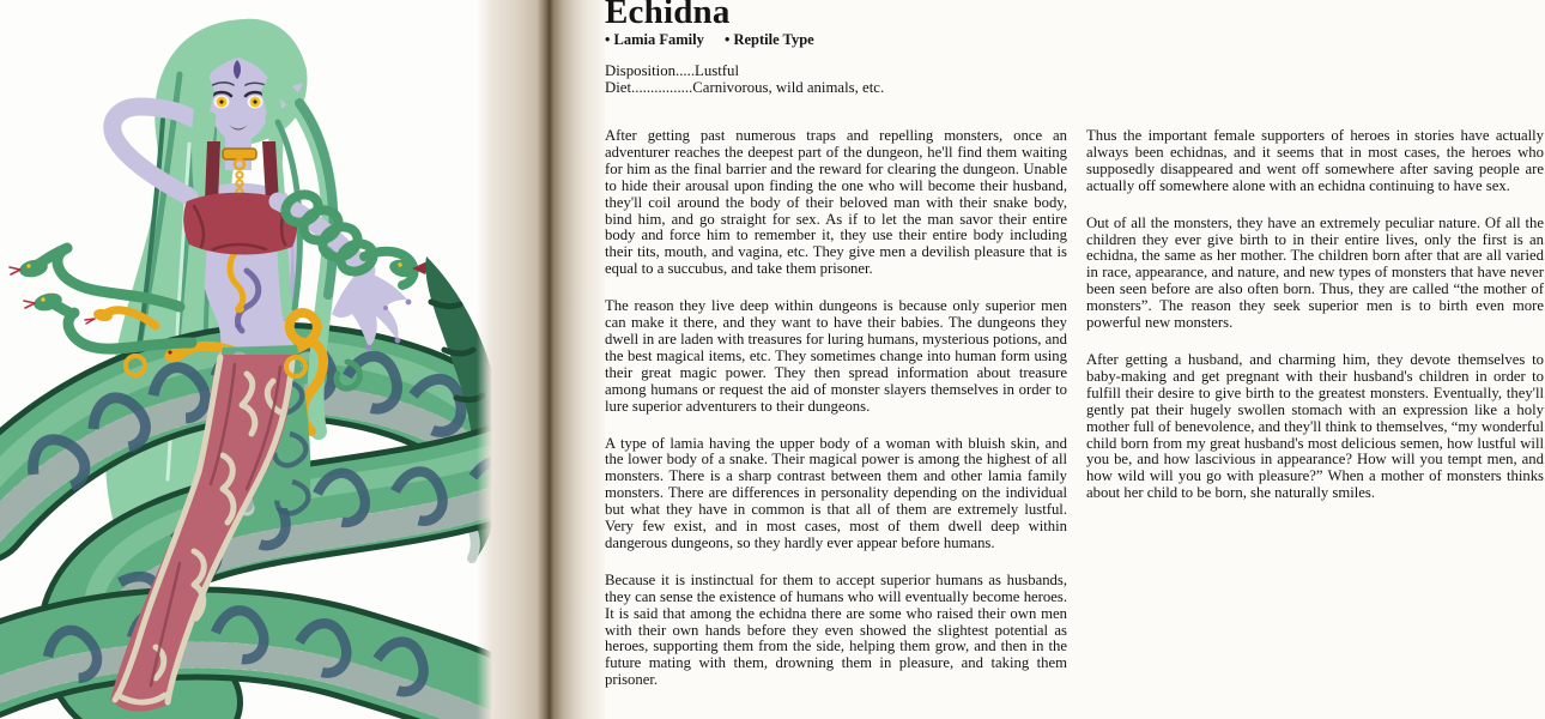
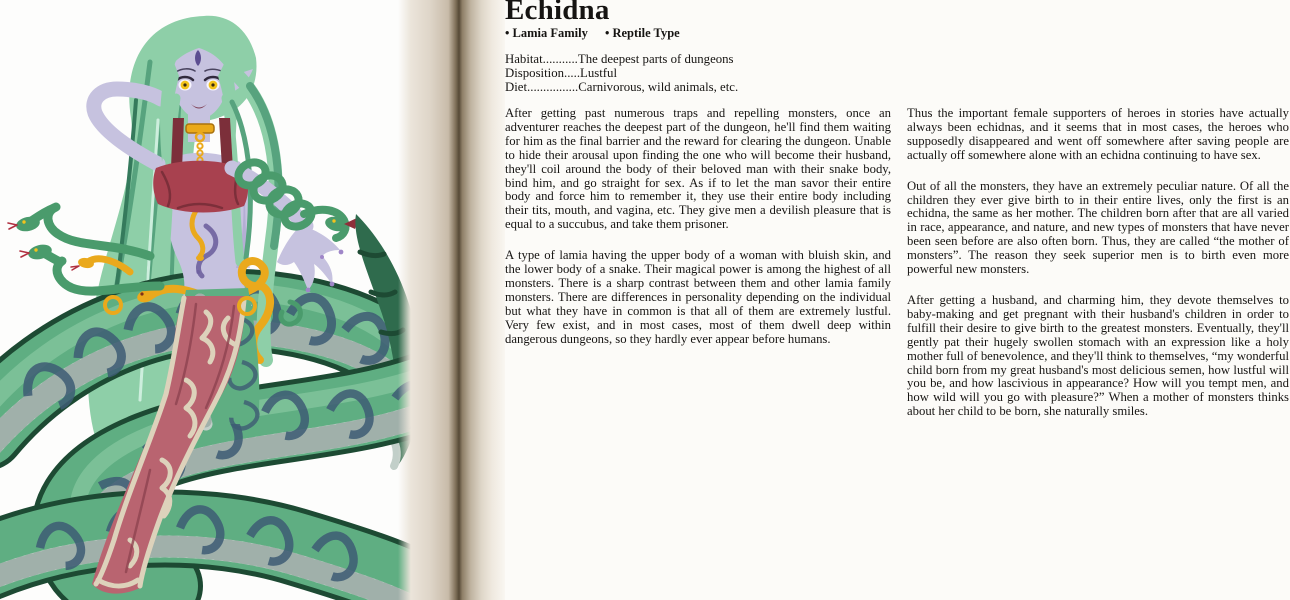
  Echidna
  • Lamia Family • Reptile Type
+ Habitat...........The deepest parts of dungeons
  Disposition.....Lustful
  Diet................Carnivorous, wild animals, etc.
  After getting past numerous traps and repelling monsters, once an adventurer reaches the deepest part of the dungeon, he'll find them waiting for him as the final barrier and the reward for clearing the dungeon. Unable to hide their arousal upon finding the one who will become their husband, they'll coil around the body of their beloved man with their snake body, bind him, and go straight for sex. As if to let the man savor their entire body and force him to remember it, they use their entire body including their tits, mouth, and vagina, etc. They give men a devilish pleasure that is equal to a succubus, and take them prisoner.
- The reason they live deep within dungeons is because only superior men can make it there, and they want to have their babies. The dungeons they dwell in are laden with treasures for luring humans, mysterious potions, and the best magical items, etc. They sometimes change into human form using their great magic power. They then spread information about treasure among humans or request the aid of monster slayers themselves in order to lure superior adventurers to their dungeons.
  A type of lamia having the upper body of a woman with bluish skin, and the lower body of a snake. Their magical power is among the highest of all monsters. There is a sharp contrast between them and other lamia family monsters. There are differences in personality depending on the individual but what they have in common is that all of them are extremely lustful. Very few exist, and in most cases, most of them dwell deep within dangerous dungeons, so they hardly ever appear before humans.
- Because it is instinctual for them to accept superior humans as husbands, they can sense the existence of humans who will eventually become heroes. It is said that among the echidna there are some who raised their own men with their own hands before they even showed the slightest potential as heroes, supporting them from the side, helping them grow, and then in the future mating with them, drowning them in pleasure, and taking them prisoner.
  Thus the important female supporters of heroes in stories have actually always been echidnas, and it seems that in most cases, the heroes who supposedly disappeared and went off somewhere after saving people are actually off somewhere alone with an echidna continuing to have sex.
  Out of all the monsters, they have an extremely peculiar nature. Of all the children they ever give birth to in their entire lives, only the first is an echidna, the same as her mother. The children born after that are all varied in race, appearance, and nature, and new types of monsters that have never been seen before are also often born. Thus, they are called “the mother of monsters”. The reason they seek superior men is to birth even more powerful new monsters.
  After getting a husband, and charming him, they devote themselves to baby-making and get pregnant with their husband's children in order to fulfill their desire to give birth to the greatest monsters. Eventually, they'll gently pat their hugely swollen stomach with an expression like a holy mother full of benevolence, and they'll think to themselves, “my wonderful child born from my great husband's most delicious semen, how lustful will you be, and how lascivious in appearance? How will you tempt men, and how wild will you go with pleasure?” When a mother of monsters thinks about her child to be born, she naturally smiles.
